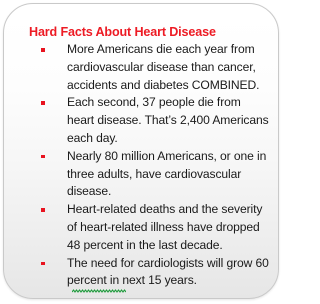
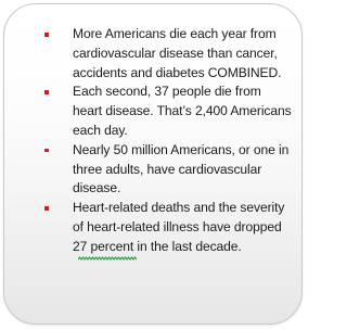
- Hard Facts About Heart Disease
  More Americans die each year from cardiovascular disease than cancer, accidents and diabetes COMBINED.
  Each second, 37 people die from heart disease. That’s 2,400 Americans each day.
- Nearly 80 million Americans, or one in three adults, have cardiovascular disease.
+ Nearly 50 million Americans, or one in three adults, have cardiovascular disease.
- Heart-related deaths and the severity of heart-related illness have dropped 48 percent in the last decade.
+ Heart-related deaths and the severity of heart-related illness have dropped 27 percent in the last decade.
- The need for cardiologists will grow 60 percent in next 15 years.
